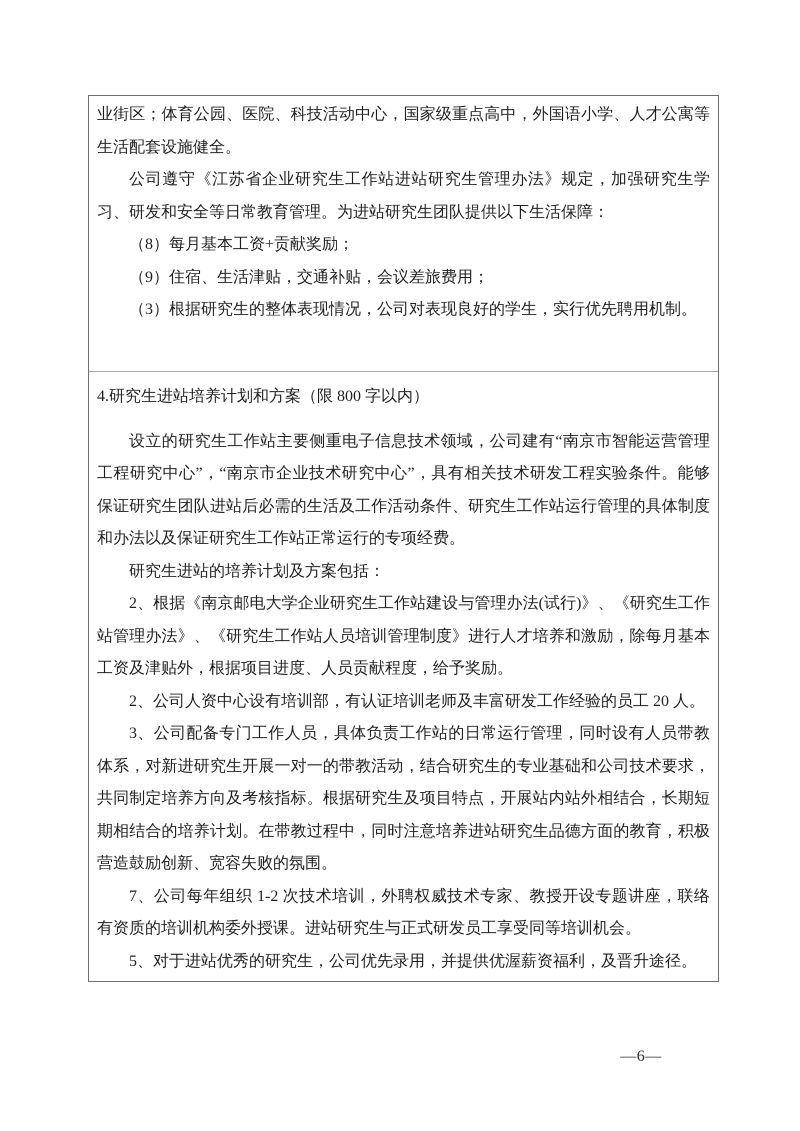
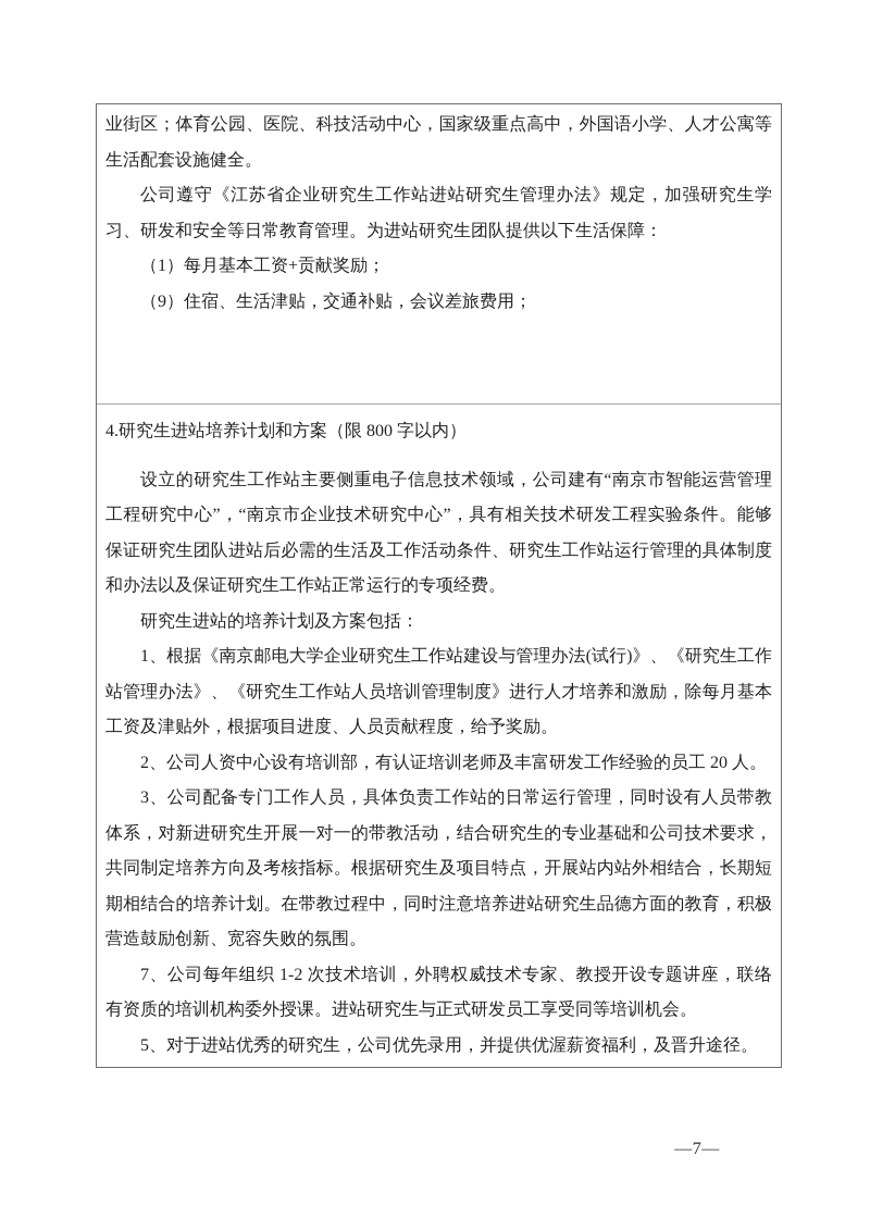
  业街区；体育公园、医院、科技活动中心，国家级重点高中，外国语小学、人才公寓等生活配套设施健全。
  公司遵守《江苏省企业研究生工作站进站研究生管理办法》规定，加强研究生学习、研发和安全等日常教育管理。为进站研究生团队提供以下生活保障：
- （8）每月基本工资+贡献奖励；
+ （1）每月基本工资+贡献奖励；
  （9）住宿、生活津贴，交通补贴，会议差旅费用；
- （3）根据研究生的整体表现情况，公司对表现良好的学生，实行优先聘用机制。
  4.研究生进站培养计划和方案（限 800 字以内）
  设立的研究生工作站主要侧重电子信息技术领域，公司建有“南京市智能运营管理工程研究中心”，“南京市企业技术研究中心”，具有相关技术研发工程实验条件。能够保证研究生团队进站后必需的生活及工作活动条件、研究生工作站运行管理的具体制度和办法以及保证研究生工作站正常运行的专项经费。
  研究生进站的培养计划及方案包括：
- 2、根据《南京邮电大学企业研究生工作站建设与管理办法(试行)》、《研究生工作站管理办法》、《研究生工作站人员培训管理制度》进行人才培养和激励，除每月基本工资及津贴外，根据项目进度、人员贡献程度，给予奖励。
+ 1、根据《南京邮电大学企业研究生工作站建设与管理办法(试行)》、《研究生工作站管理办法》、《研究生工作站人员培训管理制度》进行人才培养和激励，除每月基本工资及津贴外，根据项目进度、人员贡献程度，给予奖励。
  2、公司人资中心设有培训部，有认证培训老师及丰富研发工作经验的员工 20 人。
  3、公司配备专门工作人员，具体负责工作站的日常运行管理，同时设有人员带教体系，对新进研究生开展一对一的带教活动，结合研究生的专业基础和公司技术要求，共同制定培养方向及考核指标。根据研究生及项目特点，开展站内站外相结合，长期短期相结合的培养计划。在带教过程中，同时注意培养进站研究生品德方面的教育，积极营造鼓励创新、宽容失败的氛围。
  7、公司每年组织 1-2 次技术培训，外聘权威技术专家、教授开设专题讲座，联络有资质的培训机构委外授课。进站研究生与正式研发员工享受同等培训机会。
  5、对于进站优秀的研究生，公司优先录用，并提供优渥薪资福利，及晋升途径。
- —6—
+ —7—
